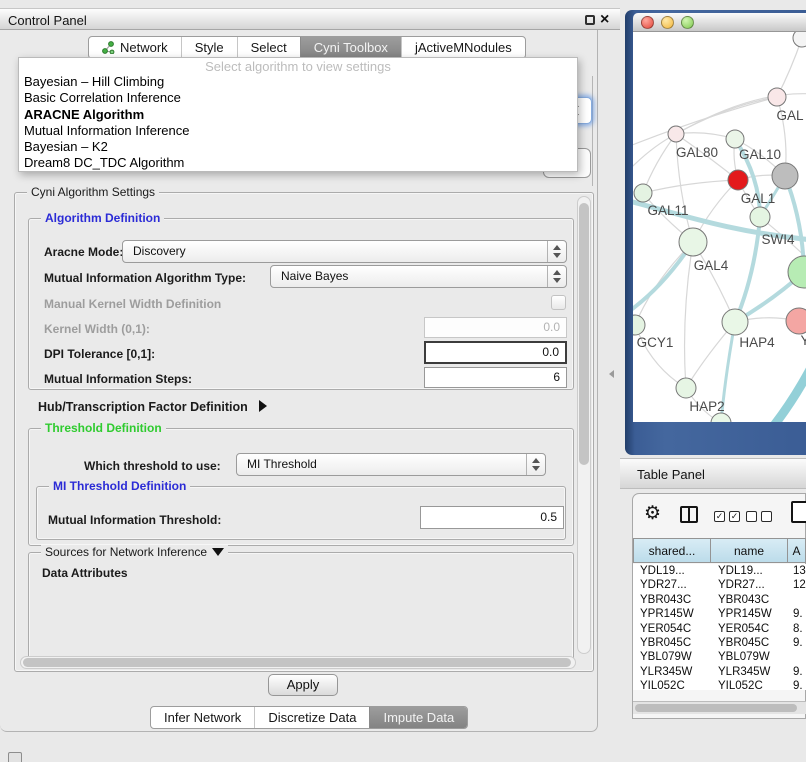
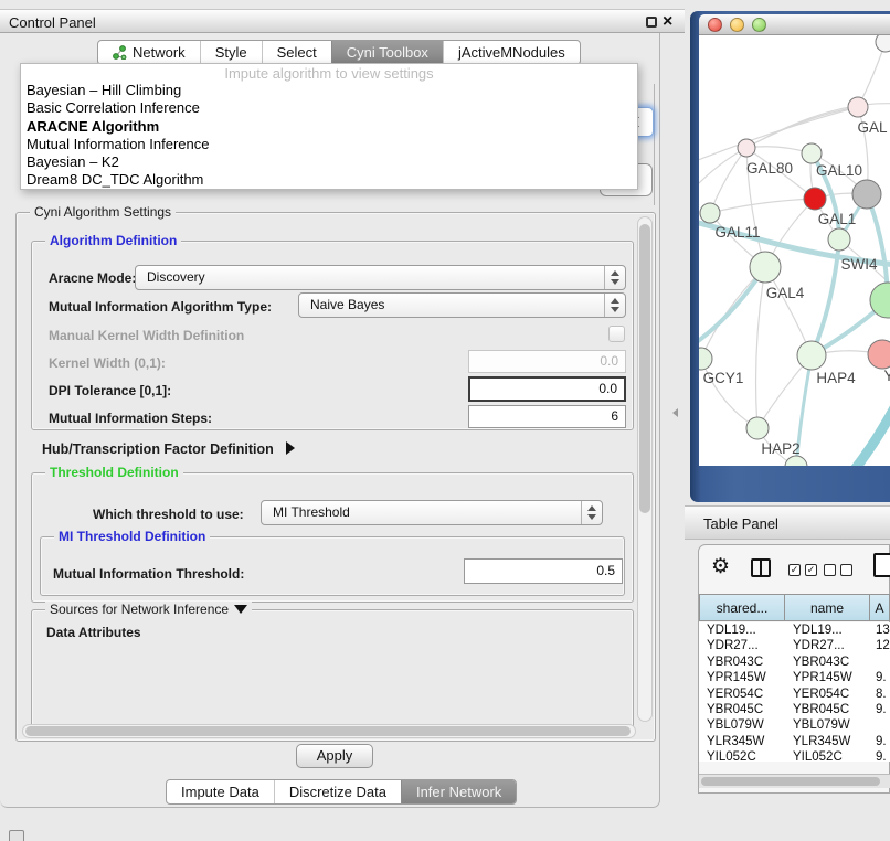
  Control Panel
  ×
  Network
  Style
  Select
  Cyni Toolbox
  jActiveMNodules
- Select algorithm to view settings
+ Impute algorithm to view settings
  Bayesian – Hill Climbing
  Basic Correlation Inference
  ARACNE Algorithm
  Mutual Information Inference
  Bayesian – K2
  Dream8 DC_TDC Algorithm
  Cyni Algorithm Settings
  Algorithm Definition
  Aracne Mode
  Discovery
  Mutual Information Algorithm Type:
  Naive Bayes
  Manual Kernel Width Definition
  Kernel Width (0,1):
  0.0
  DPI Tolerance [0,1]:
  0.0
  Mutual Information Steps:
  6
  Hub/Transcription Factor Definition
  Threshold Definition
  Which threshold to use:
  MI Threshold
  MI Threshold Definition
  Mutual Information Threshold:
  0.5
  Sources for Network Inference
  Data Attributes
  Apply
- Infer Network
+ Impute Data
  Discretize Data
- Impute Data
+ Infer Network
  GAL
  GAL80
  GAL10
  GAL1
  GAL11
  SWI4
  GAL4
  GCY1
  HAP4
  Y
  HAP2
  Table Panel
  ⚙
  ✓
  ✓
  shared...
  name
  A
  YDL19...
  YDL19...
  13
  YDR27...
  YDR27...
  12
  YBR043C
  YBR043C
  YPR145W
  YPR145W
  9.
  YER054C
  YER054C
  8.
  YBR045C
  YBR045C
  9.
  YBL079W
  YBL079W
  YLR345W
  YLR345W
  9.
  YIL052C
  YIL052C
  9.
